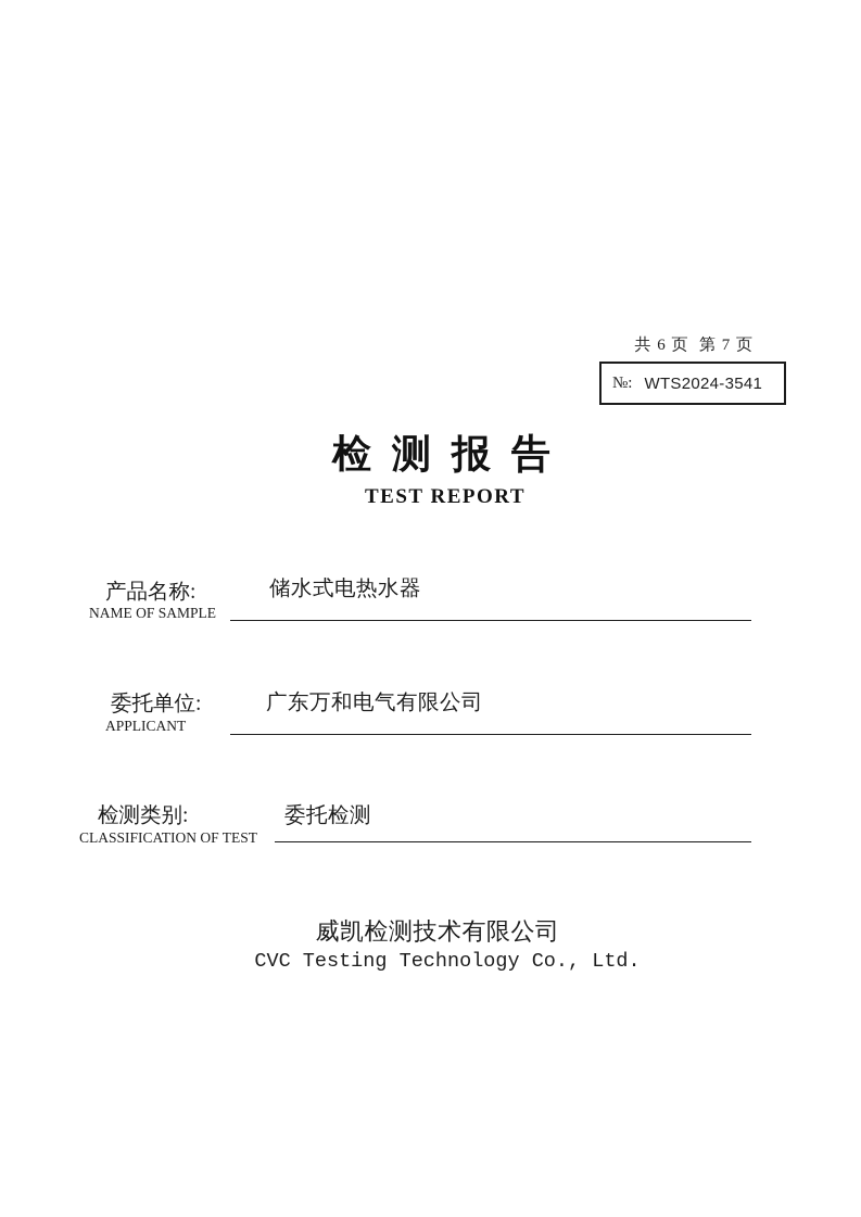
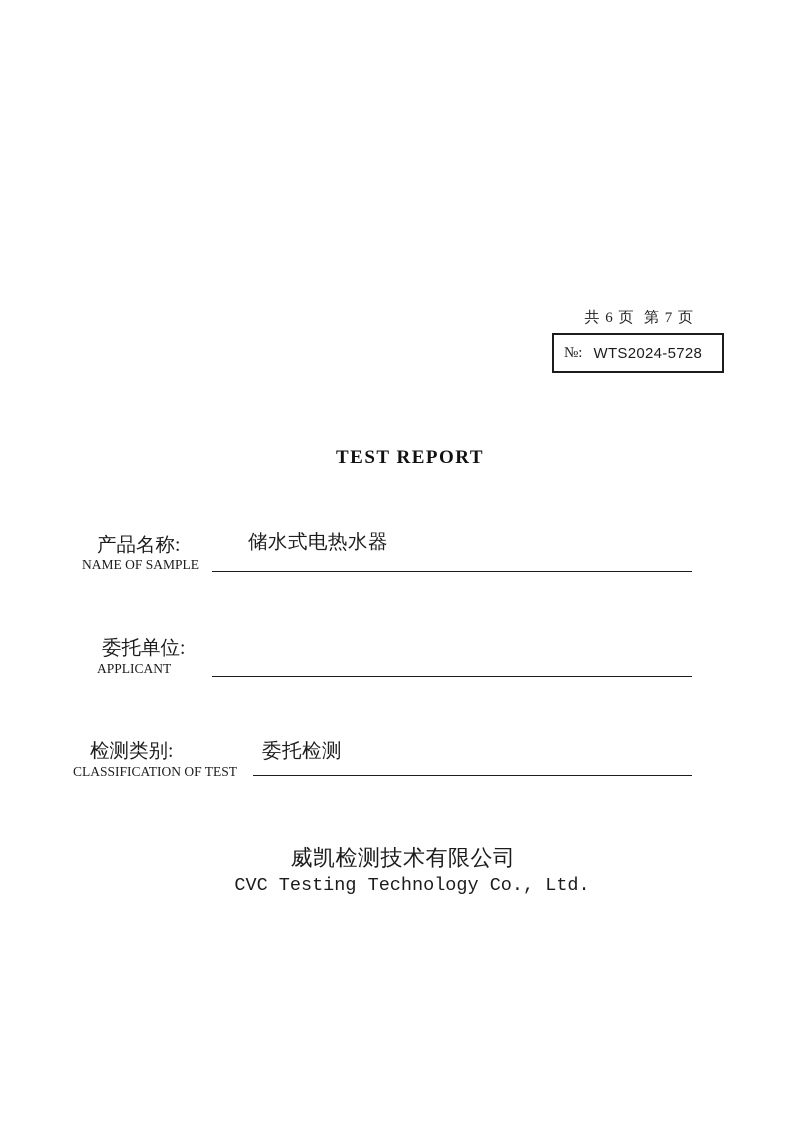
  共 6 页 第 7 页
  №:
- WTS2024-3541
+ WTS2024-5728
- 检 测 报 告
  TEST REPORT
  产品名称:
  NAME OF SAMPLE
  储水式电热水器
  委托单位:
  APPLICANT
- 广东万和电气有限公司
  检测类别:
  CLASSIFICATION OF TEST
  委托检测
  威凯检测技术有限公司
  CVC Testing Technology Co., Ltd.
